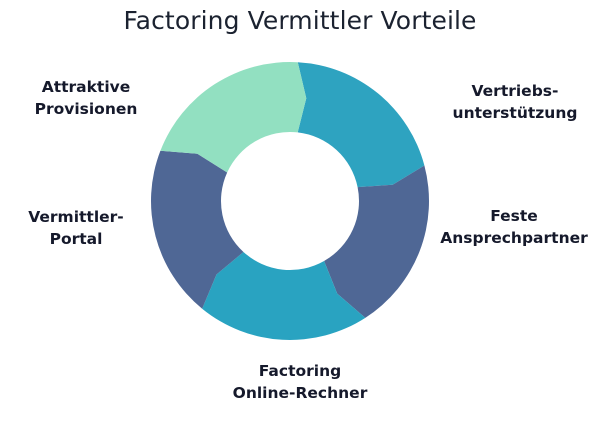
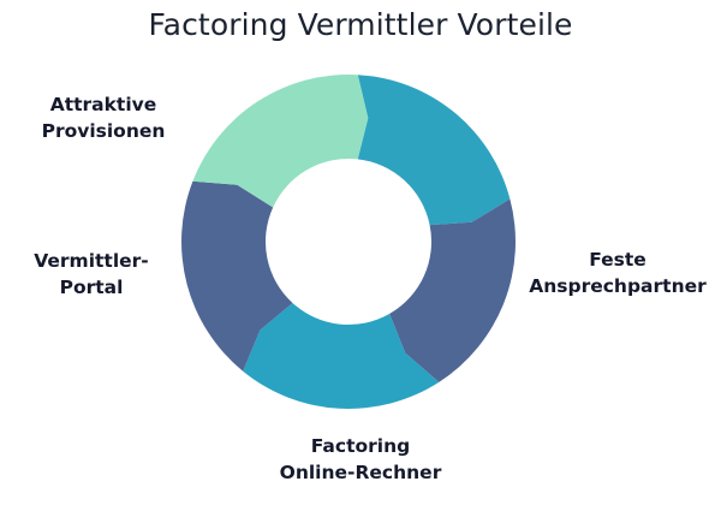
  Factoring Vermittler Vorteile
  Attraktive
  Provisionen
- Vertriebs-
- unterstützung
  Feste
  Ansprechpartner
  Factoring
  Online-Rechner
  Vermittler-
  Portal
